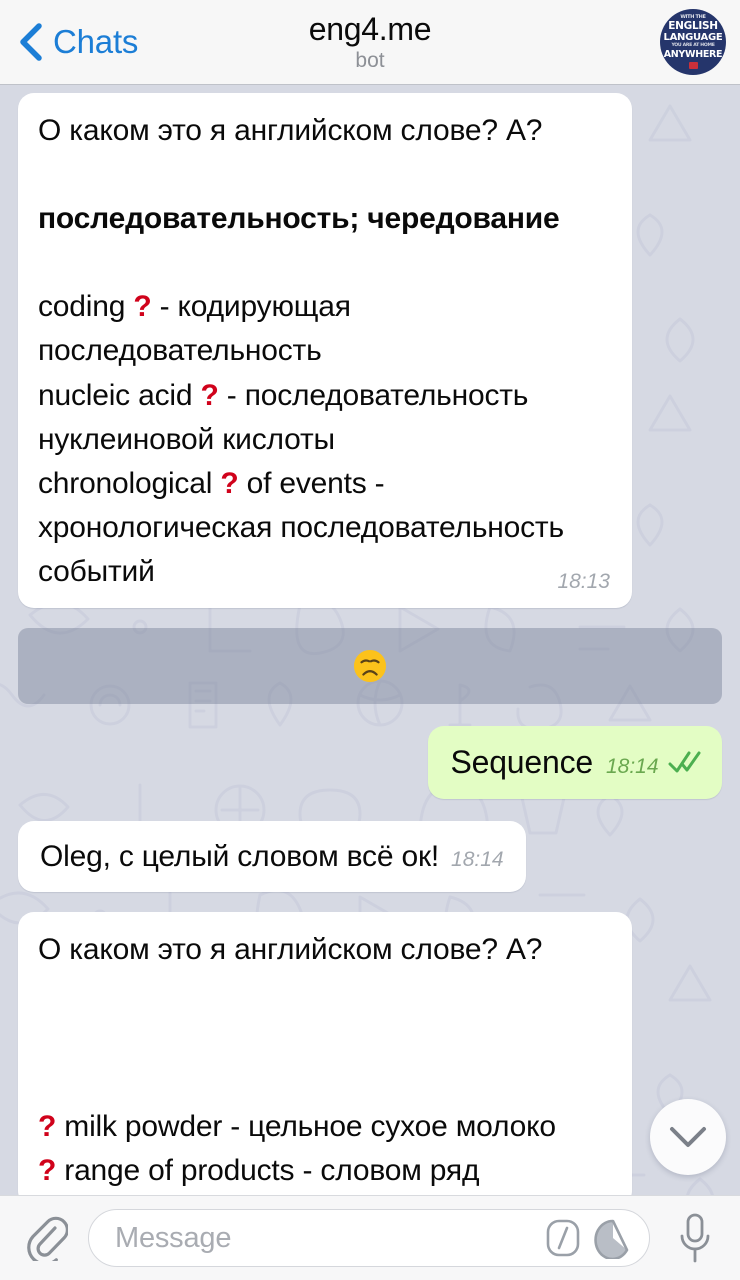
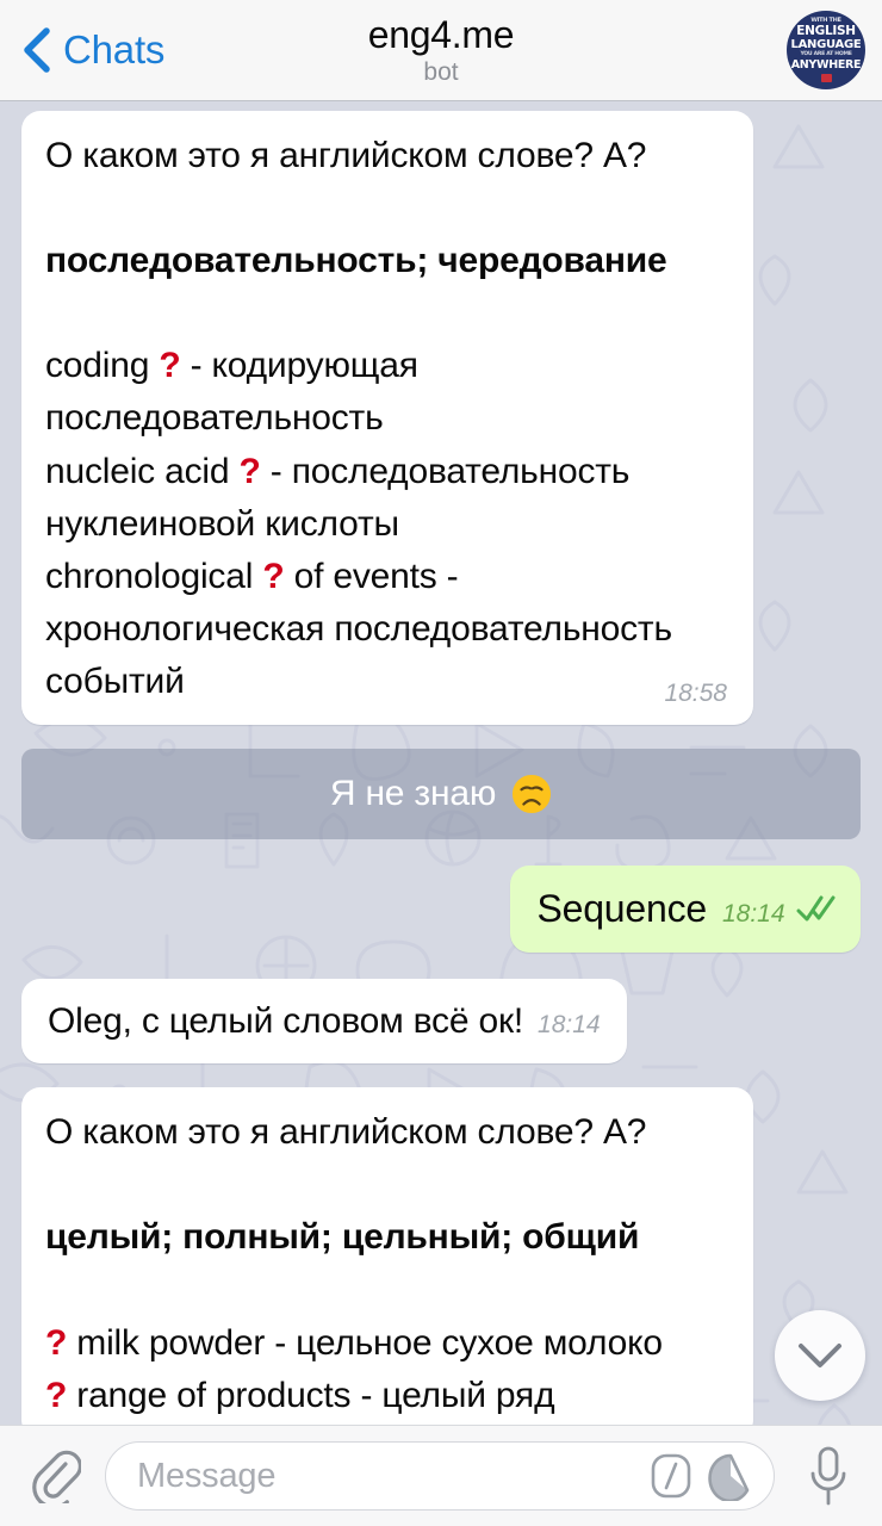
  Chats
  eng4.me
  bot
  ENGLISH
  LANGUAGE
  ANYWHERE
  О каком это я английском слове? А?
  последовательность; чередование
  coding ? - кодирующая последовательность
  nucleic acid ? - последовательность нуклеиновой кислоты
  chronological ? of events - хронологическая последовательность событий
- 18:13
+ 18:58
+ Я не знаю
  Sequence
  18:14
  Oleg, с целый словом всё ок!
  18:14
  О каком это я английском слове? А?
+ целый; полный; цельный; общий
  ? milk powder - цельное сухое молоко
- ? range of products - словом ряд
+ ? range of products - целый ряд
  Message
